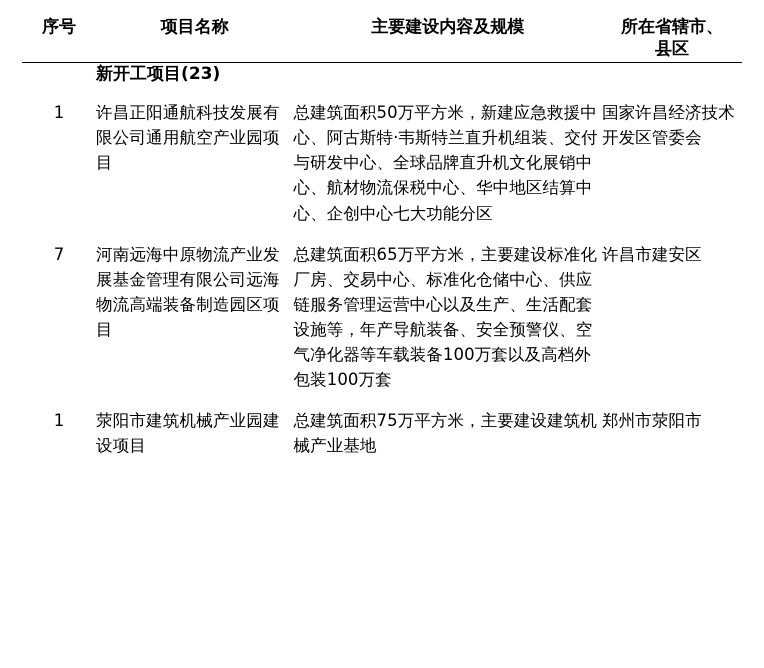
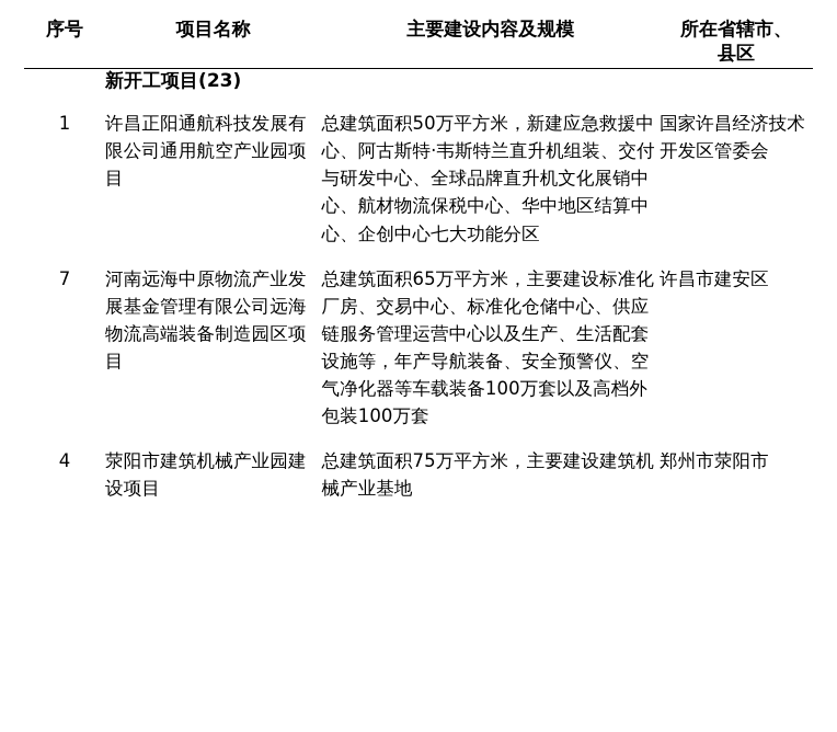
  序号	项目名称	主要建设内容及规模	所在省辖市、 县区
  	新开工项目(23)
  1	许昌正阳通航科技发展有限公司通用航空产业园项目	总建筑面积50万平方米，新建应急救援中心、阿古斯特·韦斯特兰直升机组装、交付与研发中心、全球品牌直升机文化展销中心、航材物流保税中心、华中地区结算中心、企创中心七大功能分区	国家许昌经济技术开发区管委会
  7	河南远海中原物流产业发展基金管理有限公司远海物流高端装备制造园区项目	总建筑面积65万平方米，主要建设标准化厂房、交易中心、标准化仓储中心、供应链服务管理运营中心以及生产、生活配套设施等，年产导航装备、安全预警仪、空气净化器等车载装备100万套以及高档外包装100万套	许昌市建安区
- 1	荥阳市建筑机械产业园建设项目	总建筑面积75万平方米，主要建设建筑机械产业基地	郑州市荥阳市
+ 4	荥阳市建筑机械产业园建设项目	总建筑面积75万平方米，主要建设建筑机械产业基地	郑州市荥阳市
